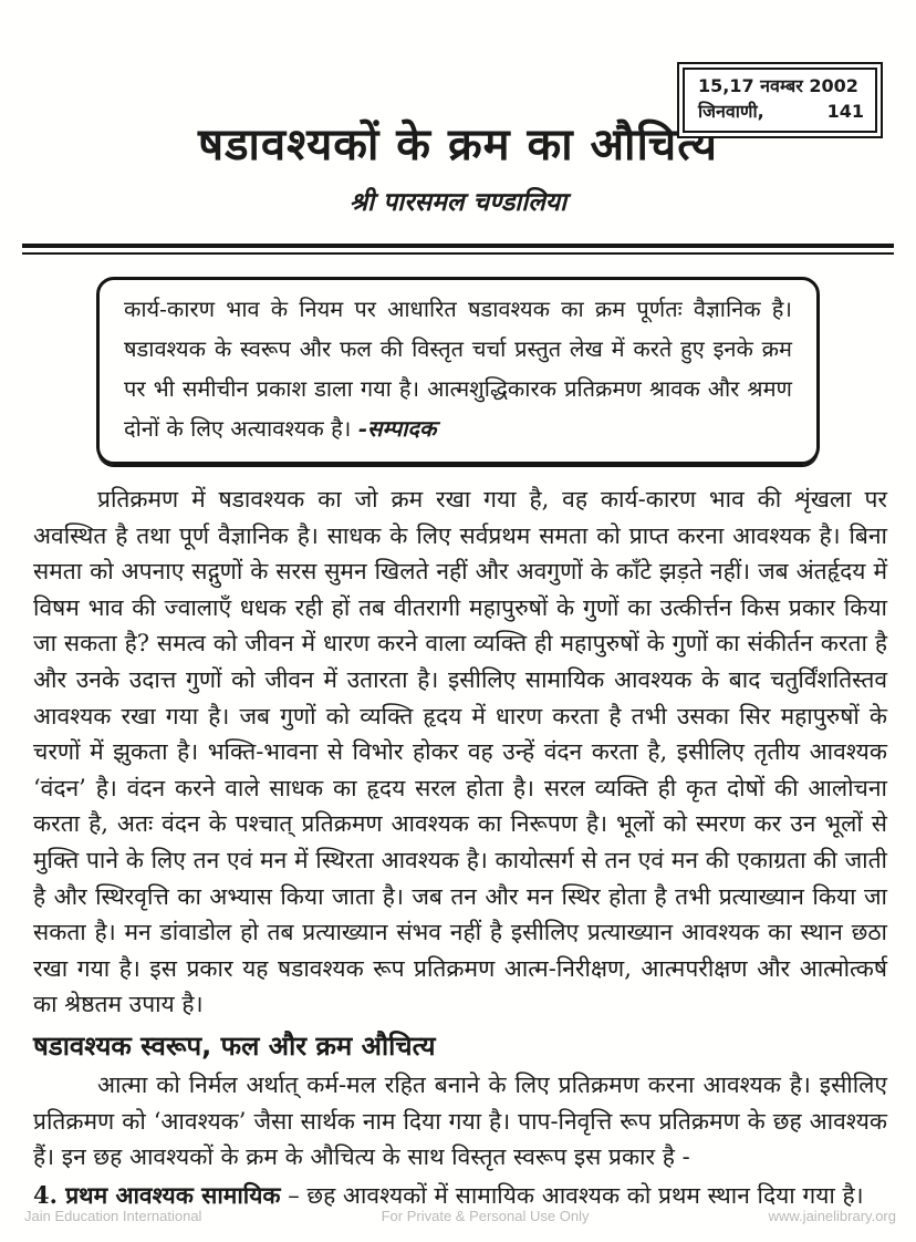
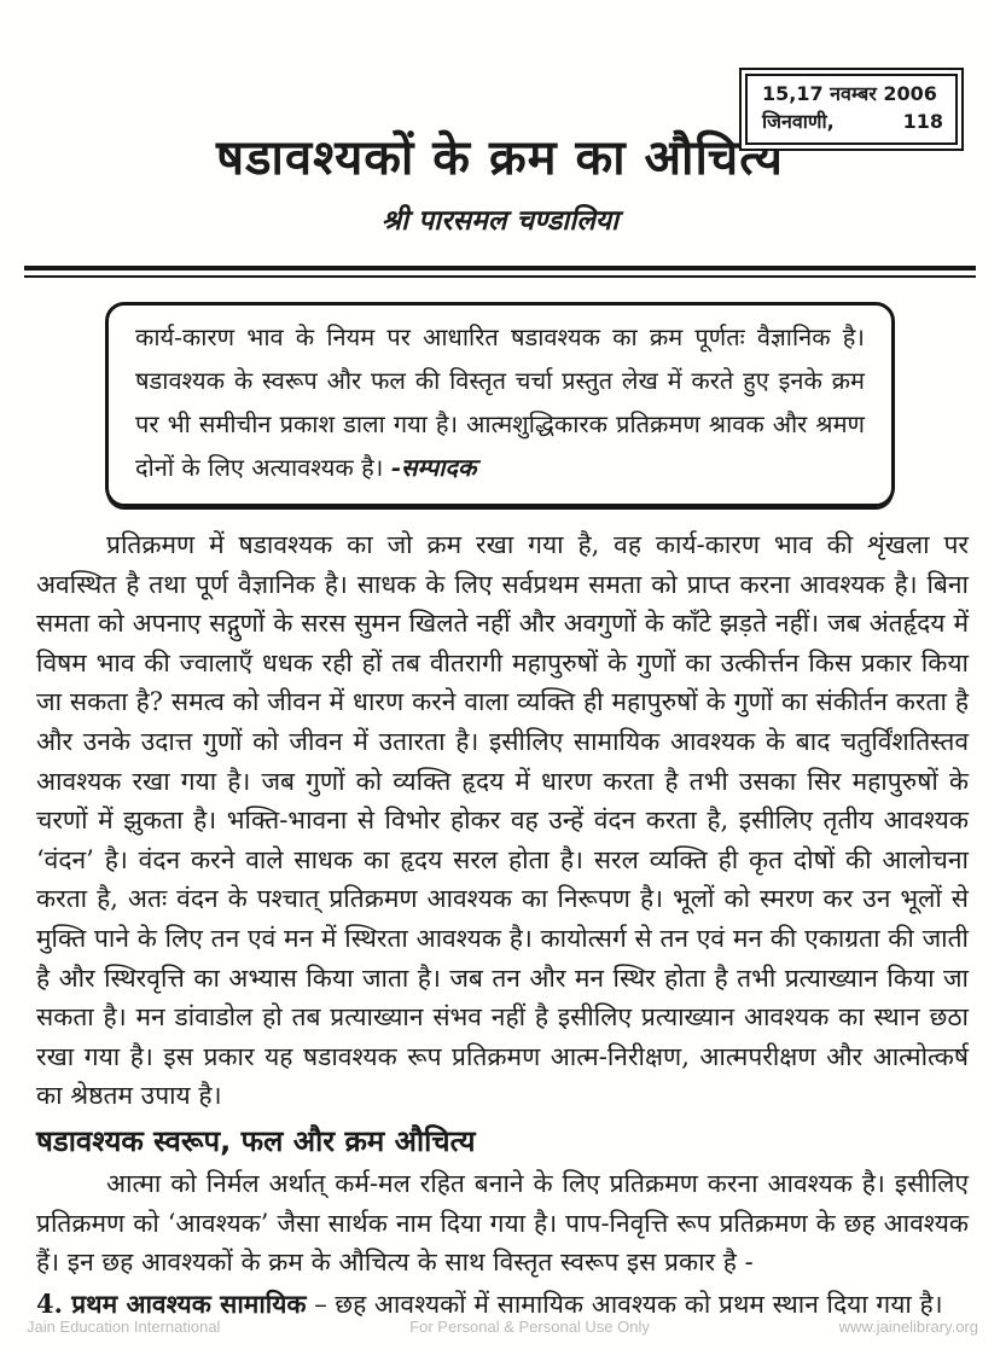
- 15,17 नवम्बर 2002
+ 15,17 नवम्बर 2006
  जिनवाणी,
- 141
+ 118
  षडावश्यकों के क्रम का औचित्य
  श्री पारसमल चण्डालिया
  कार्य-कारण भाव के नियम पर आधारित षडावश्यक का क्रम पूर्णतः वैज्ञानिक है। षडावश्यक के स्वरूप और फल की विस्तृत चर्चा प्रस्तुत लेख में करते हुए इनके क्रम पर भी समीचीन प्रकाश डाला गया है। आत्मशुद्धिकारक प्रतिक्रमण श्रावक और श्रमण दोनों के लिए अत्यावश्यक है। -सम्पादक
  प्रतिक्रमण में षडावश्यक का जो क्रम रखा गया है, वह कार्य-कारण भाव की शृंखला पर अवस्थित है तथा पूर्ण वैज्ञानिक है। साधक के लिए सर्वप्रथम समता को प्राप्त करना आवश्यक है। बिना समता को अपनाए सद्गुणों के सरस सुमन खिलते नहीं और अवगुणों के काँटे झड़ते नहीं। जब अंतर्हृदय में विषम भाव की ज्वालाएँ धधक रही हों तब वीतरागी महापुरुषों के गुणों का उत्कीर्त्तन किस प्रकार किया जा सकता है? समत्व को जीवन में धारण करने वाला व्यक्ति ही महापुरुषों के गुणों का संकीर्तन करता है और उनके उदात्त गुणों को जीवन में उतारता है। इसीलिए सामायिक आवश्यक के बाद चतुर्विंशतिस्तव आवश्यक रखा गया है। जब गुणों को व्यक्ति हृदय में धारण करता है तभी उसका सिर महापुरुषों के चरणों में झुकता है। भक्ति-भावना से विभोर होकर वह उन्हें वंदन करता है, इसीलिए तृतीय आवश्यक ‘वंदन’ है। वंदन करने वाले साधक का हृदय सरल होता है। सरल व्यक्ति ही कृत दोषों की आलोचना करता है, अतः वंदन के पश्चात् प्रतिक्रमण आवश्यक का निरूपण है। भूलों को स्मरण कर उन भूलों से मुक्ति पाने के लिए तन एवं मन में स्थिरता आवश्यक है। कायोत्सर्ग से तन एवं मन की एकाग्रता की जाती है और स्थिरवृत्ति का अभ्यास किया जाता है। जब तन और मन स्थिर होता है तभी प्रत्याख्यान किया जा सकता है। मन डांवाडोल हो तब प्रत्याख्यान संभव नहीं है इसीलिए प्रत्याख्यान आवश्यक का स्थान छठा रखा गया है। इस प्रकार यह षडावश्यक रूप प्रतिक्रमण आत्म-निरीक्षण, आत्मपरीक्षण और आत्मोत्कर्ष का श्रेष्ठतम उपाय है।
  षडावश्यक स्वरूप, फल और क्रम औचित्य
  आत्मा को निर्मल अर्थात् कर्म-मल रहित बनाने के लिए प्रतिक्रमण करना आवश्यक है। इसीलिए प्रतिक्रमण को ‘आवश्यक’ जैसा सार्थक नाम दिया गया है। पाप-निवृत्ति रूप प्रतिक्रमण के छह आवश्यक हैं। इन छह आवश्यकों के क्रम के औचित्य के साथ विस्तृत स्वरूप इस प्रकार है -
  4. प्रथम आवश्यक सामायिक – छह आवश्यकों में सामायिक आवश्यक को प्रथम स्थान दिया गया है।
  Jain Education International
- For Private & Personal Use Only
+ For Personal & Personal Use Only
  www.jainelibrary.org
